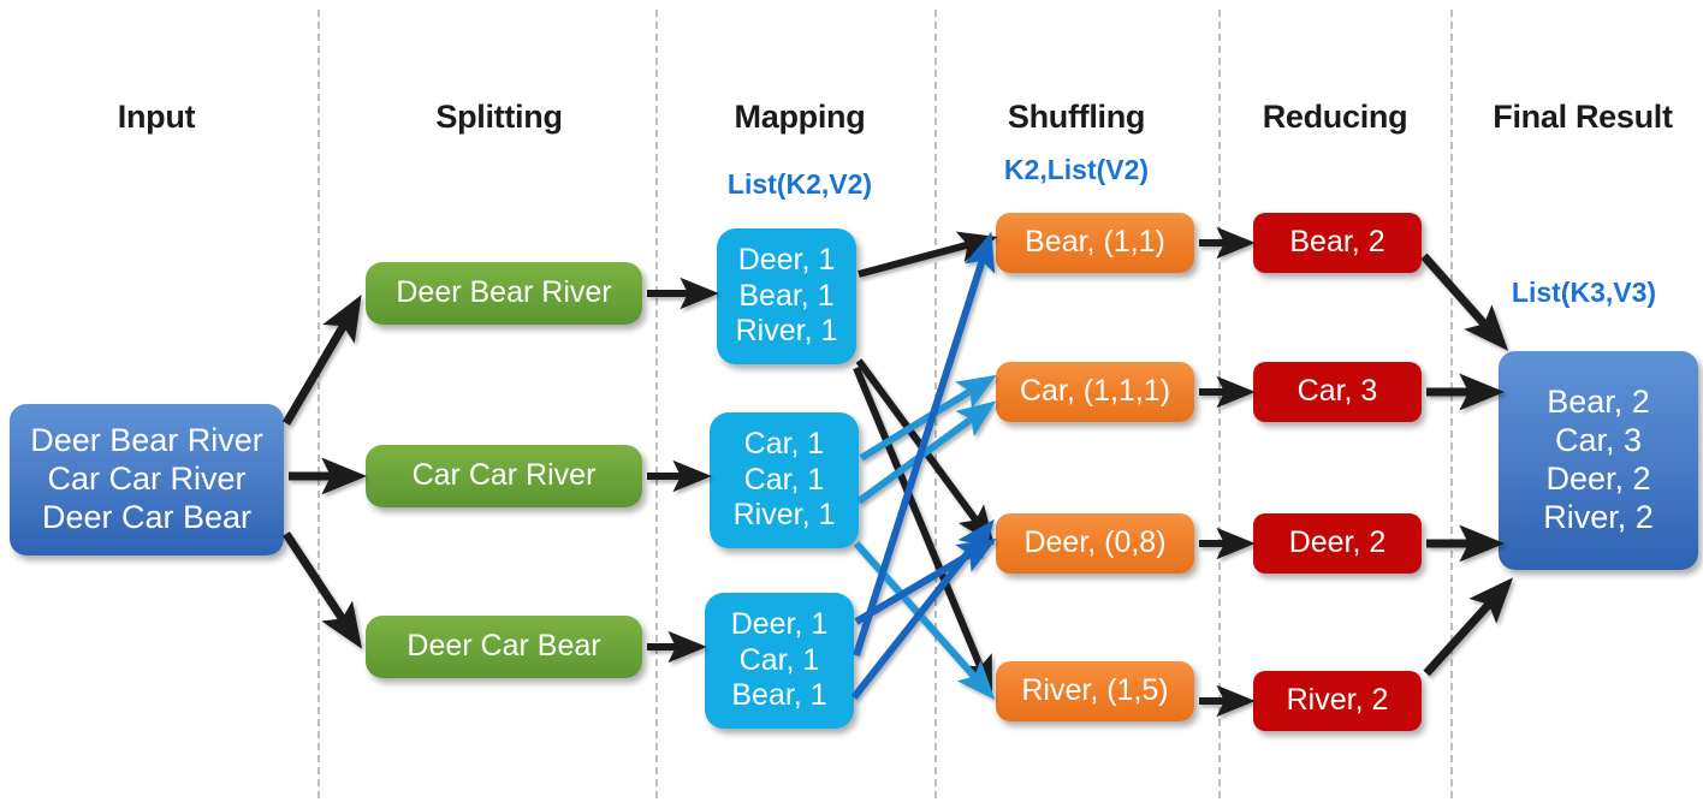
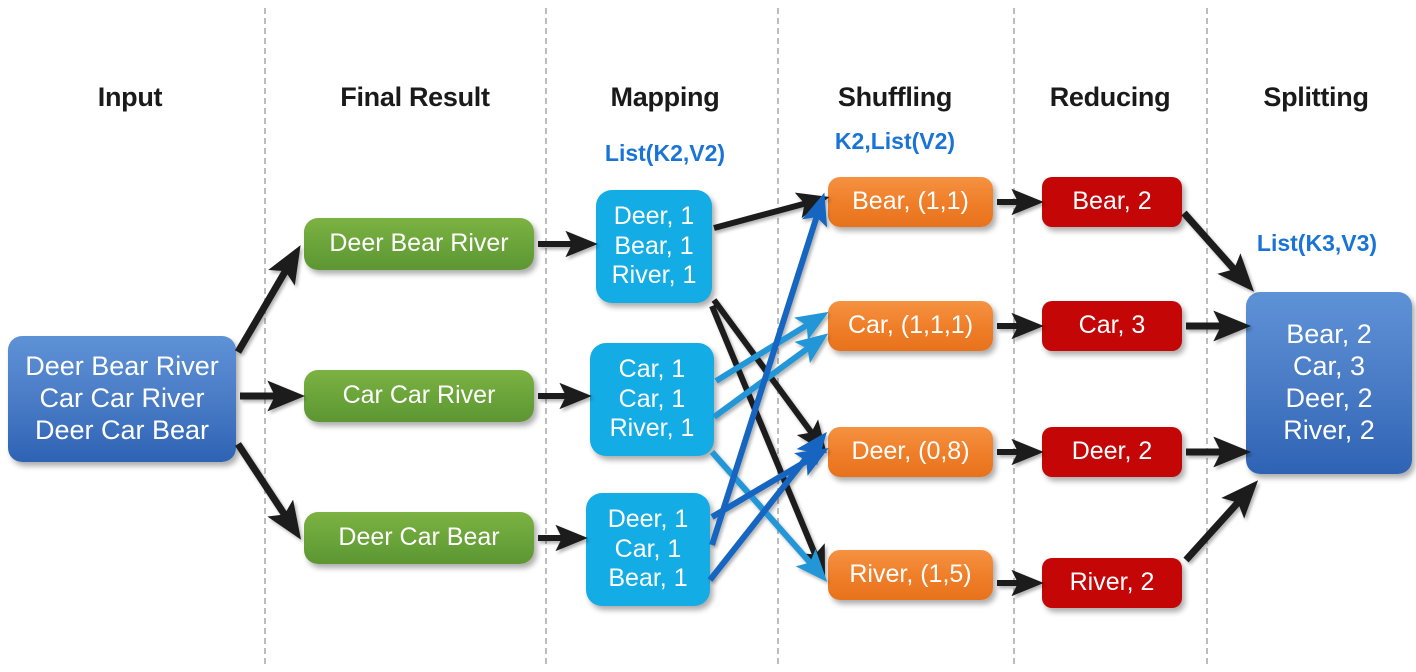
  Input
- Splitting
+ Final Result
  Mapping
  Shuffling
  Reducing
- Final Result
+ Splitting
  List(K2,V2)
  K2,List(V2)
  List(K3,V3)
  Deer Bear River
  Car Car River
  Deer Car Bear
  Deer Bear River
  Car Car River
  Deer Car Bear
  Deer, 1
  Bear, 1
  River, 1
  Car, 1
  Car, 1
  River, 1
  Deer, 1
  Car, 1
  Bear, 1
  Bear, (1,1)
  Car, (1,1,1)
  Deer, (0,8)
  River, (1,5)
  Bear, 2
  Car, 3
  Deer, 2
  River, 2
  Bear, 2
  Car, 3
  Deer, 2
  River, 2
